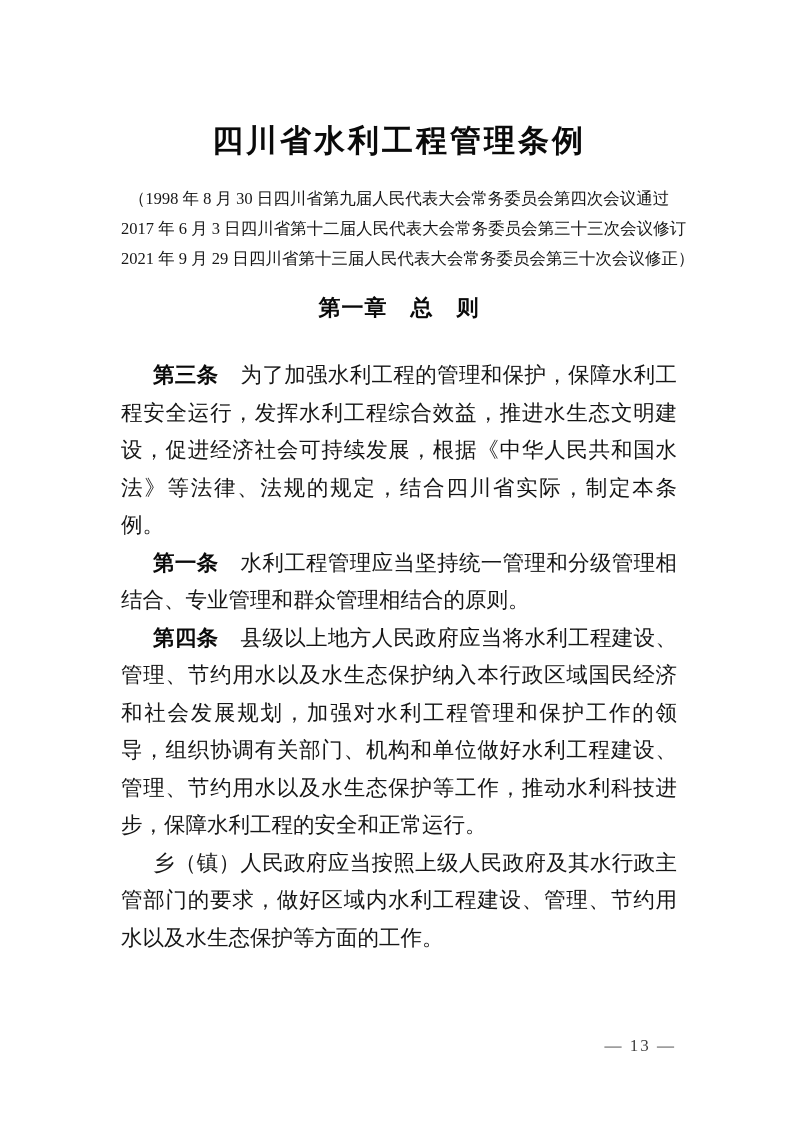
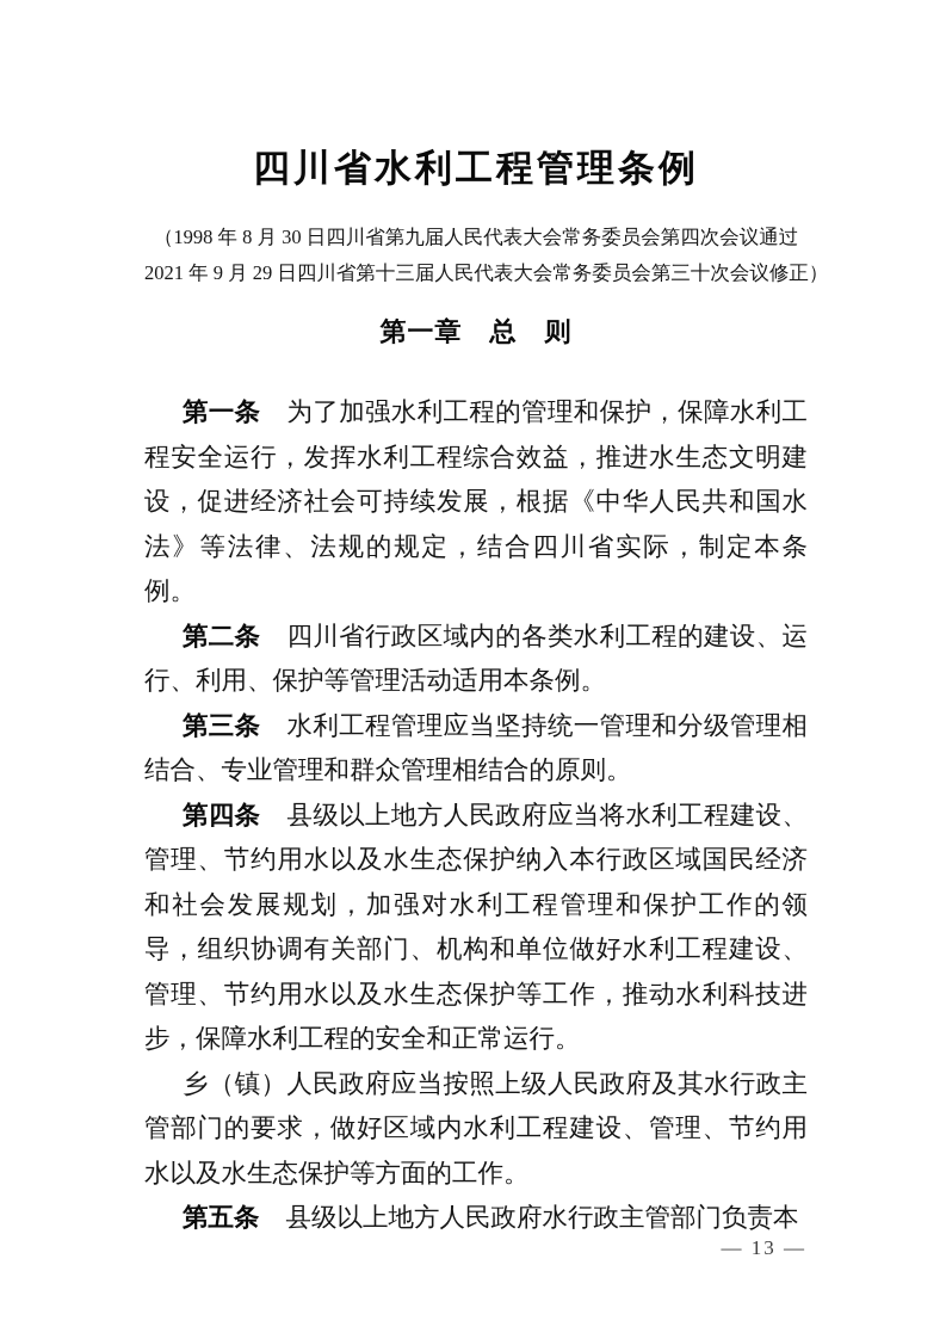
  四川省水利工程管理条例
  （1998 年 8 月 30 日四川省第九届人民代表大会常务委员会第四次会议通过
- 2017 年 6 月 3 日四川省第十二届人民代表大会常务委员会第三十三次会议修订
  2021 年 9 月 29 日四川省第十三届人民代表大会常务委员会第三十次会议修正）
  第一章 总 则
- 第三条 为了加强水利工程的管理和保护，保障水利工程安全运行，发挥水利工程综合效益，推进水生态文明建设，促进经济社会可持续发展，根据《中华人民共和国水法》等法律、法规的规定，结合四川省实际，制定本条例。
+ 第一条 为了加强水利工程的管理和保护，保障水利工程安全运行，发挥水利工程综合效益，推进水生态文明建设，促进经济社会可持续发展，根据《中华人民共和国水法》等法律、法规的规定，结合四川省实际，制定本条例。
+ 第二条 四川省行政区域内的各类水利工程的建设、运行、利用、保护等管理活动适用本条例。
- 第一条 水利工程管理应当坚持统一管理和分级管理相结合、专业管理和群众管理相结合的原则。
+ 第三条 水利工程管理应当坚持统一管理和分级管理相结合、专业管理和群众管理相结合的原则。
  第四条 县级以上地方人民政府应当将水利工程建设、管理、节约用水以及水生态保护纳入本行政区域国民经济和社会发展规划，加强对水利工程管理和保护工作的领导，组织协调有关部门、机构和单位做好水利工程建设、管理、节约用水以及水生态保护等工作，推动水利科技进步，保障水利工程的安全和正常运行。
  乡（镇）人民政府应当按照上级人民政府及其水行政主管部门的要求，做好区域内水利工程建设、管理、节约用水以及水生态保护等方面的工作。
+ 第五条 县级以上地方人民政府水行政主管部门负责本
  — 13 —
